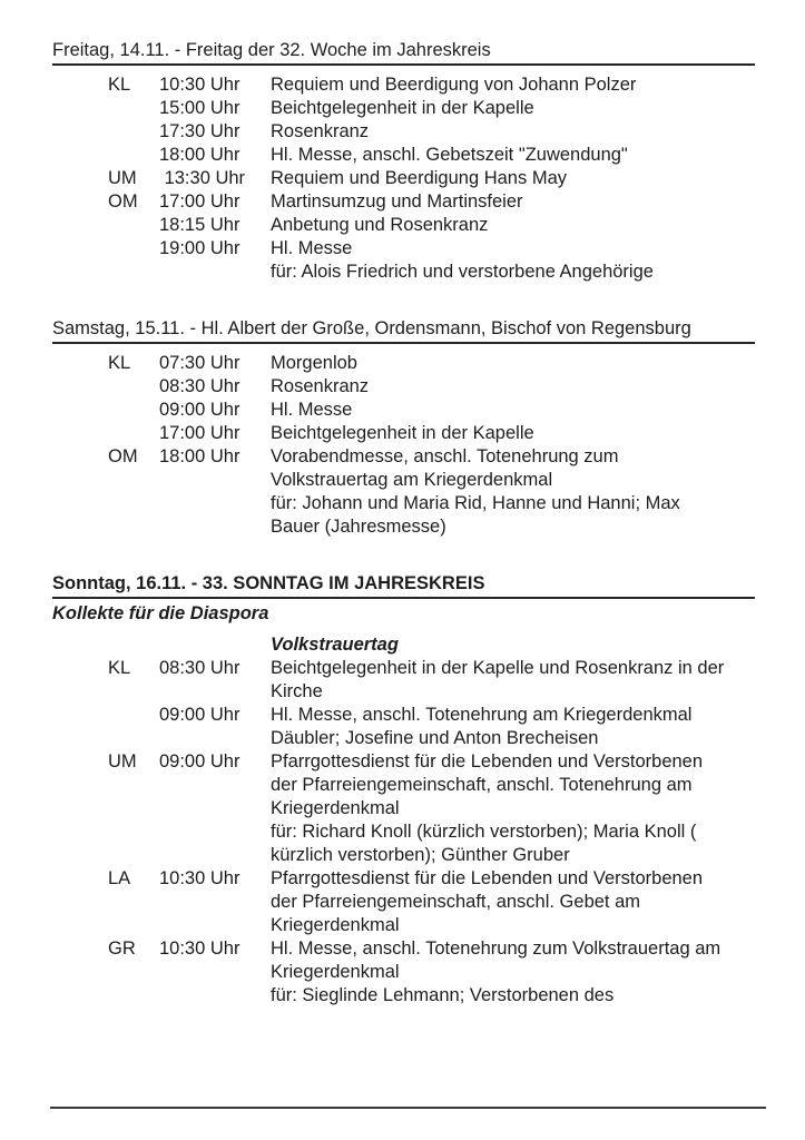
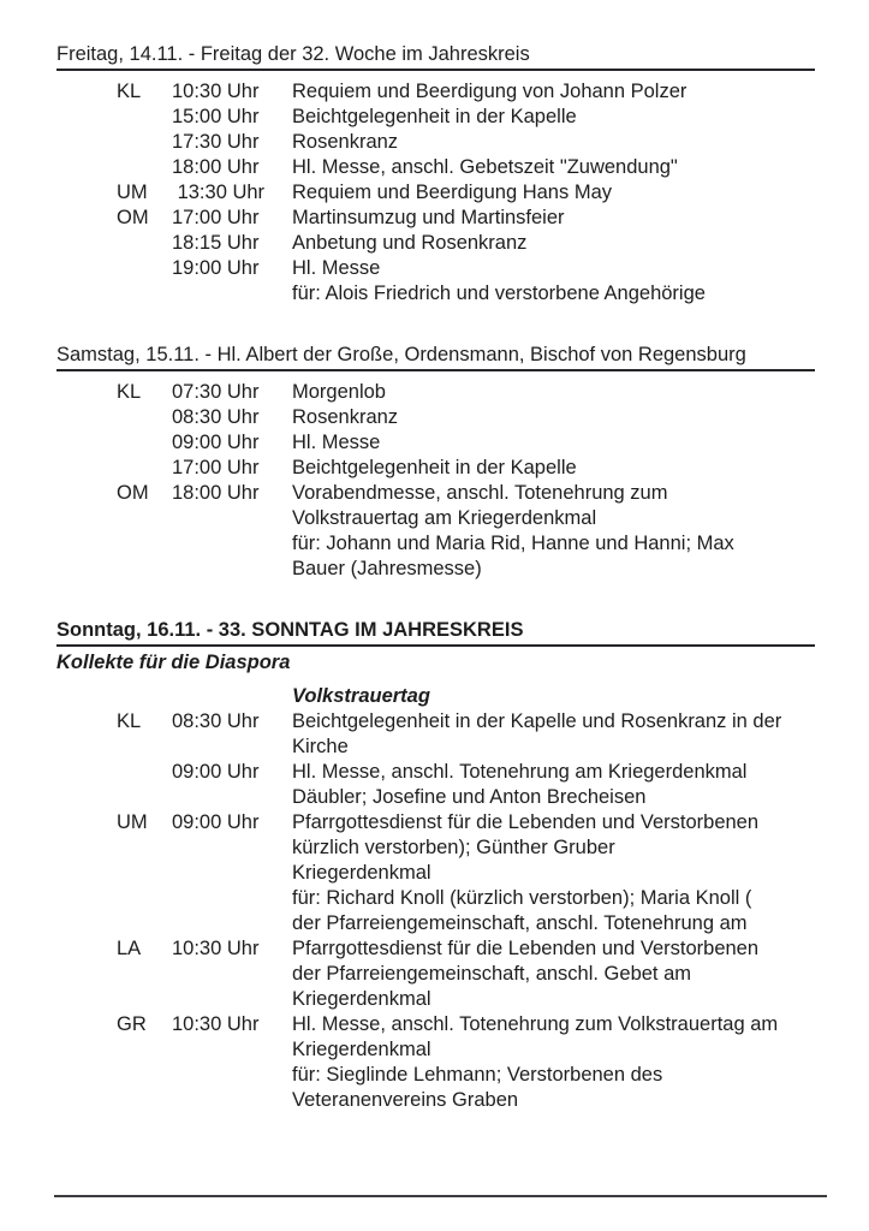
  Freitag, 14.11. - Freitag der 32. Woche im Jahreskreis
  KL
  10:30 Uhr
  Requiem und Beerdigung von Johann Polzer
  15:00 Uhr
  Beichtgelegenheit in der Kapelle
  17:30 Uhr
  Rosenkranz
  18:00 Uhr
  Hl. Messe, anschl. Gebetszeit "Zuwendung"
  UM
  13:30 Uhr
  Requiem und Beerdigung Hans May
  OM
  17:00 Uhr
  Martinsumzug und Martinsfeier
  18:15 Uhr
  Anbetung und Rosenkranz
  19:00 Uhr
  Hl. Messe
  für: Alois Friedrich und verstorbene Angehörige
  Samstag, 15.11. - Hl. Albert der Große, Ordensmann, Bischof von Regensburg
  KL
  07:30 Uhr
  Morgenlob
  08:30 Uhr
  Rosenkranz
  09:00 Uhr
  Hl. Messe
  17:00 Uhr
  Beichtgelegenheit in der Kapelle
  OM
  18:00 Uhr
  Vorabendmesse, anschl. Totenehrung zum
  Volkstrauertag am Kriegerdenkmal
  für: Johann und Maria Rid, Hanne und Hanni; Max
  Bauer (Jahresmesse)
  Sonntag, 16.11. - 33. SONNTAG IM JAHRESKREIS
  Kollekte für die Diaspora
  Volkstrauertag
  KL
  08:30 Uhr
  Beichtgelegenheit in der Kapelle und Rosenkranz in der
  Kirche
  09:00 Uhr
  Hl. Messe, anschl. Totenehrung am Kriegerdenkmal
  Däubler; Josefine und Anton Brecheisen
  UM
  09:00 Uhr
  Pfarrgottesdienst für die Lebenden und Verstorbenen
- der Pfarreiengemeinschaft, anschl. Totenehrung am
+ kürzlich verstorben); Günther Gruber
  Kriegerdenkmal
  für: Richard Knoll (kürzlich verstorben); Maria Knoll (
- kürzlich verstorben); Günther Gruber
+ der Pfarreiengemeinschaft, anschl. Totenehrung am
  LA
  10:30 Uhr
  Pfarrgottesdienst für die Lebenden und Verstorbenen
  der Pfarreiengemeinschaft, anschl. Gebet am
  Kriegerdenkmal
  GR
  10:30 Uhr
  Hl. Messe, anschl. Totenehrung zum Volkstrauertag am
  Kriegerdenkmal
  für: Sieglinde Lehmann; Verstorbenen des
+ Veteranenvereins Graben
